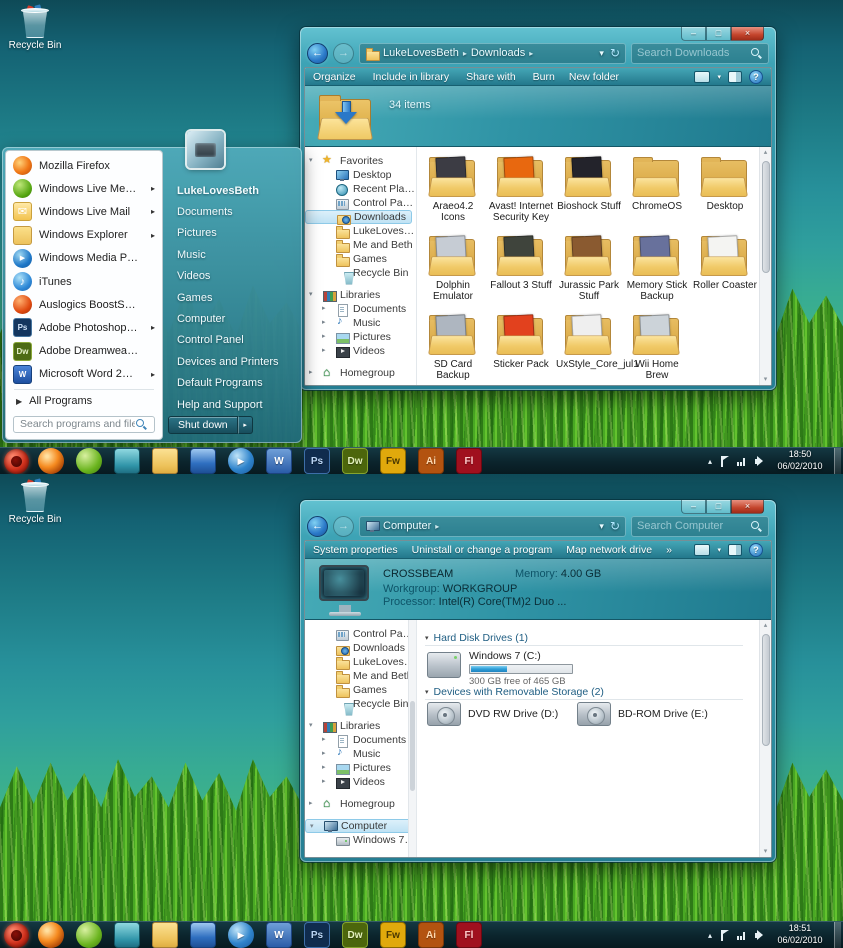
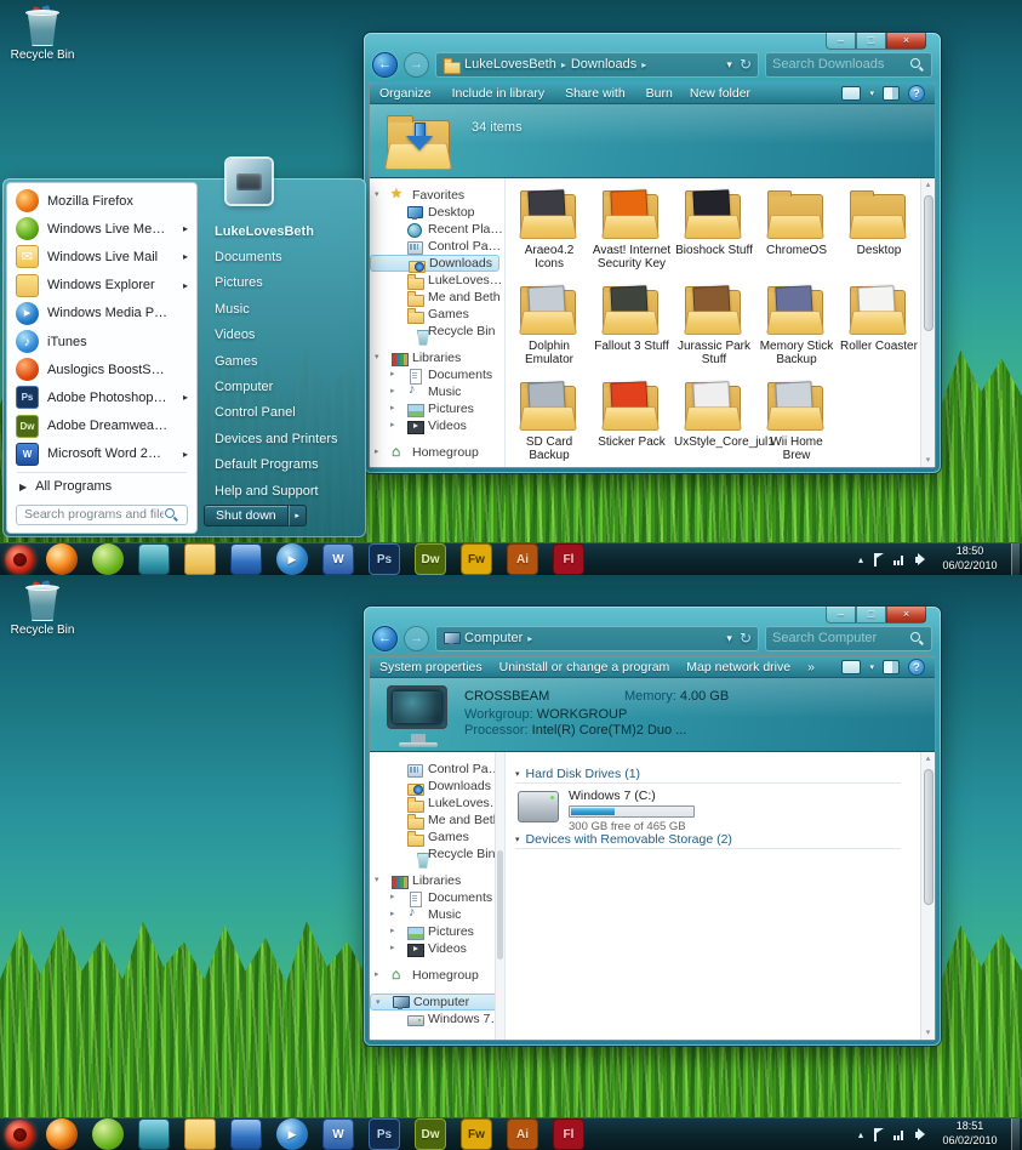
  Recycle Bin
  –
  □
  ×
  ←
  →
  LukeLovesBeth
  ▸
  Downloads
  ▸
  ▾
  ↻
  Search Downloads
  Organize
  Include in library
  Share with
  Burn
  New folder
  ?
  34 items
  Favorites
  Desktop
  Recent Place
  Control Panel
  Downloads
  LukeLovesBe
  Me and Beth
  Games
  Recycle Bin
  Libraries
  Documents
  Music
  Pictures
  Videos
  Homegroup
  Araeo4.2 Icons
  Avast! Internet Security Key
  Bioshock Stuff
  ChromeOS
  Desktop
  Dolphin Emulator
  Fallout 3 Stuff
  Jurassic Park Stuff
  Memory Stick Backup
  Roller Coaster
  SD Card Backup
  Sticker Pack
  UxStyle_Core_
  Wii Home Brew
  Mozilla Firefox
  Windows Live Mess
  ▸
  ✉
  Windows Live Mail
  ▸
  Windows Explorer
  ▸
  Windows Media Play
  ♪
  iTunes
  Auslogics BoostSpe
  Ps
  ▸
  Dw
  Adobe Dreamweave
  W
  Microsoft Word 2010
  ▸
  ▶
  All Programs
  Search programs and fil
  LukeLovesBeth
  Documents
  Pictures
  Music
  Videos
  Games
  Computer
  Control Panel
  Devices and Printers
  Default Programs
  Help and Support
  Shut down
  ▶
  W
  Ps
  Dw
  Fw
  Ai
  Fl
  ▴
  18:50
  06/02/2010
  Recycle Bin
  –
  □
  ×
  ←
  →
  Computer
  ▸
  ▾
  ↻
  Search Computer
  System properties
  Uninstall or change a program
  Map network drive
  »
  ?
  CROSSBEAM
  Memory: 4.00 GB
  Workgroup: WORKGROUP
  Processor: Intel(R) Core(TM)2 Duo ...
  Control Pan
  Downloads
  Me and Bet
  Games
  Recycle Bin
  Libraries
  Documents
  Music
  Pictures
  Videos
  Homegroup
  Computer
  Hard Disk Drives (1)
  Windows 7 (C:)
  300 GB free of 465 GB
  Devices with Removable Storage (2)
- DVD RW Drive (D:)
- BD-ROM Drive (E:)
  ▶
  W
  Ps
  Dw
  Fw
  Ai
  Fl
  ▴
  18:51
  06/02/2010
